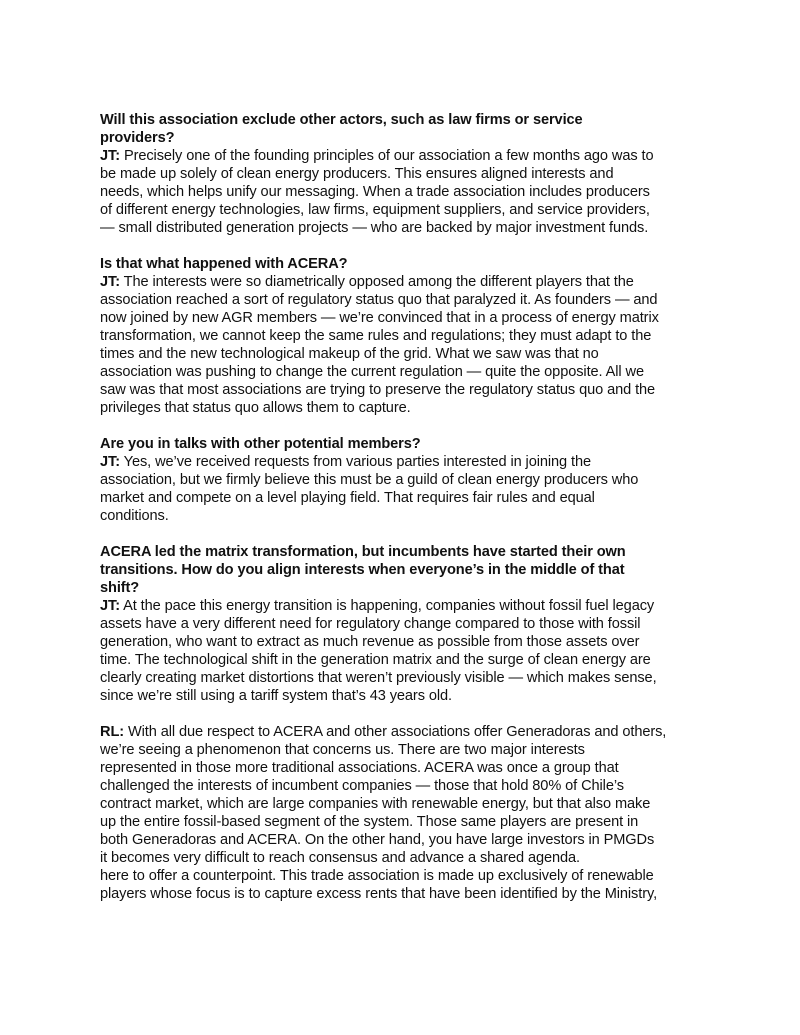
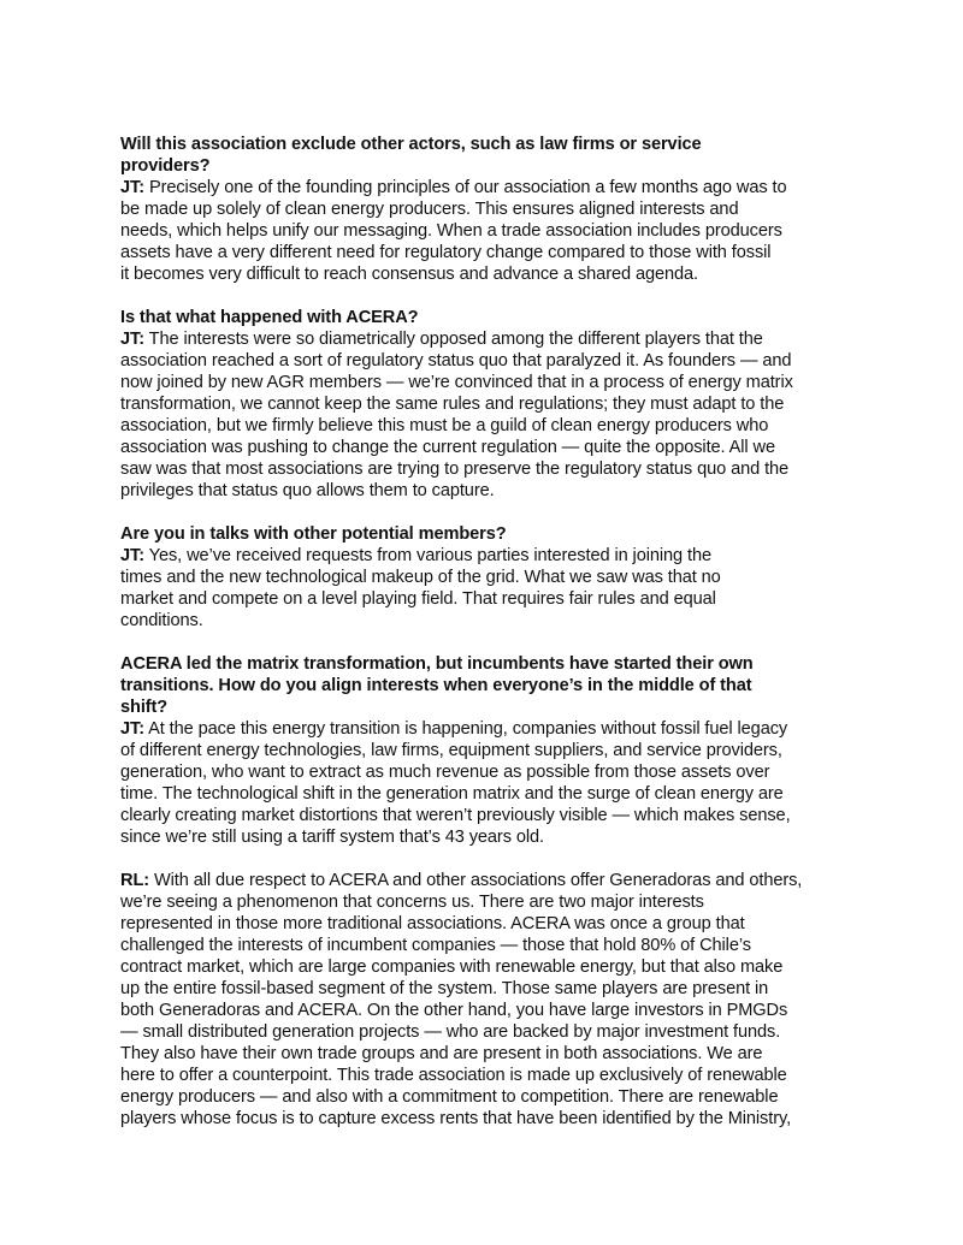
  Will this association exclude other actors, such as law firms or service
  providers?
  JT: Precisely one of the founding principles of our association a few months ago was to
  be made up solely of clean energy producers. This ensures aligned interests and
  needs, which helps unify our messaging. When a trade association includes producers
- of different energy technologies, law firms, equipment suppliers, and service providers,
+ assets have a very different need for regulatory change compared to those with fossil
- — small distributed generation projects — who are backed by major investment funds.
+ it becomes very difficult to reach consensus and advance a shared agenda.
  Is that what happened with ACERA?
  JT: The interests were so diametrically opposed among the different players that the
  association reached a sort of regulatory status quo that paralyzed it. As founders — and
  now joined by new AGR members — we’re convinced that in a process of energy matrix
  transformation, we cannot keep the same rules and regulations; they must adapt to the
- times and the new technological makeup of the grid. What we saw was that no
+ association, but we firmly believe this must be a guild of clean energy producers who
  association was pushing to change the current regulation — quite the opposite. All we
  saw was that most associations are trying to preserve the regulatory status quo and the
  privileges that status quo allows them to capture.
  Are you in talks with other potential members?
  JT: Yes, we’ve received requests from various parties interested in joining the
- association, but we firmly believe this must be a guild of clean energy producers who
+ times and the new technological makeup of the grid. What we saw was that no
  market and compete on a level playing field. That requires fair rules and equal
  conditions.
  ACERA led the matrix transformation, but incumbents have started their own
  transitions. How do you align interests when everyone’s in the middle of that
  shift?
  JT: At the pace this energy transition is happening, companies without fossil fuel legacy
- assets have a very different need for regulatory change compared to those with fossil
+ of different energy technologies, law firms, equipment suppliers, and service providers,
  generation, who want to extract as much revenue as possible from those assets over
  time. The technological shift in the generation matrix and the surge of clean energy are
  clearly creating market distortions that weren’t previously visible — which makes sense,
  since we’re still using a tariff system that’s 43 years old.
  RL: With all due respect to ACERA and other associations offer Generadoras and others,
  we’re seeing a phenomenon that concerns us. There are two major interests
  represented in those more traditional associations. ACERA was once a group that
  challenged the interests of incumbent companies — those that hold 80% of Chile’s
  contract market, which are large companies with renewable energy, but that also make
  up the entire fossil-based segment of the system. Those same players are present in
  both Generadoras and ACERA. On the other hand, you have large investors in PMGDs
- it becomes very difficult to reach consensus and advance a shared agenda.
+ — small distributed generation projects — who are backed by major investment funds.
+ They also have their own trade groups and are present in both associations. We are
  here to offer a counterpoint. This trade association is made up exclusively of renewable
+ energy producers — and also with a commitment to competition. There are renewable
  players whose focus is to capture excess rents that have been identified by the Ministry,
